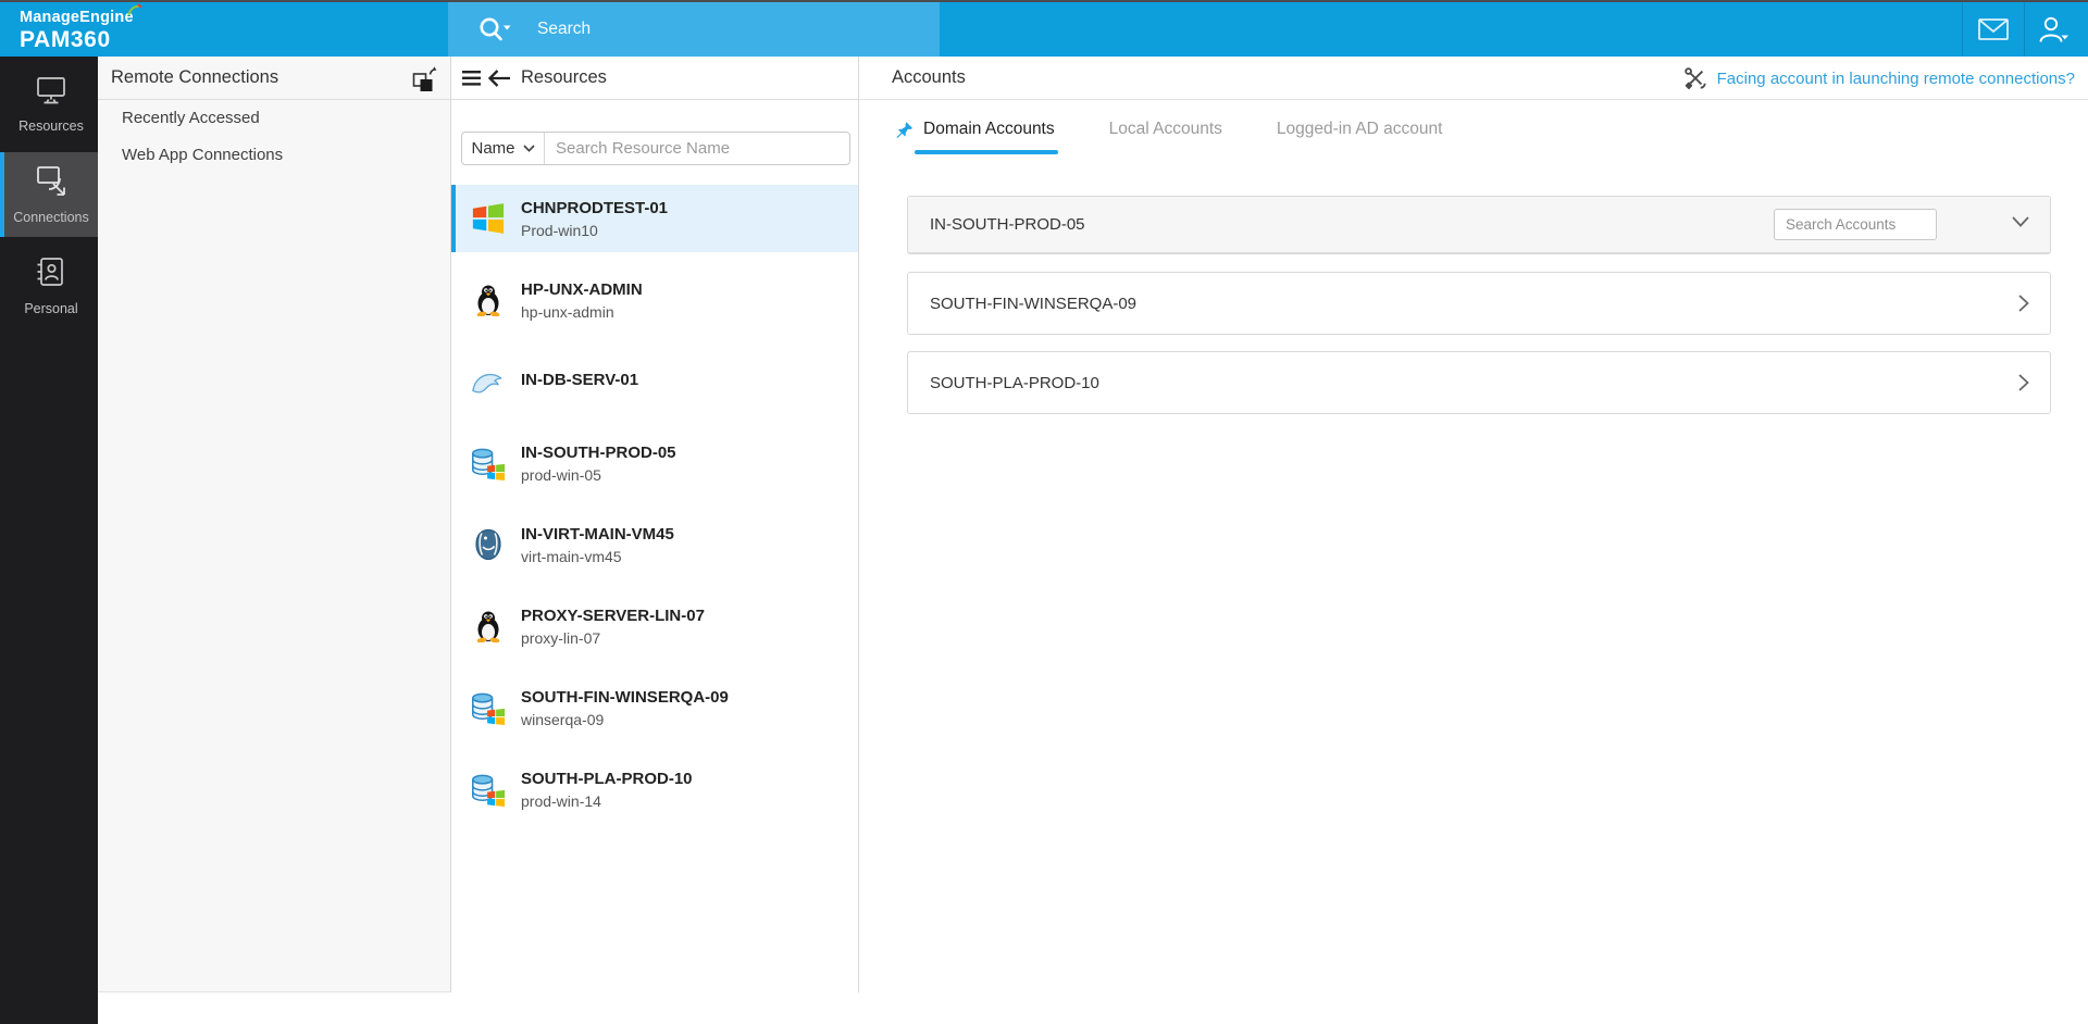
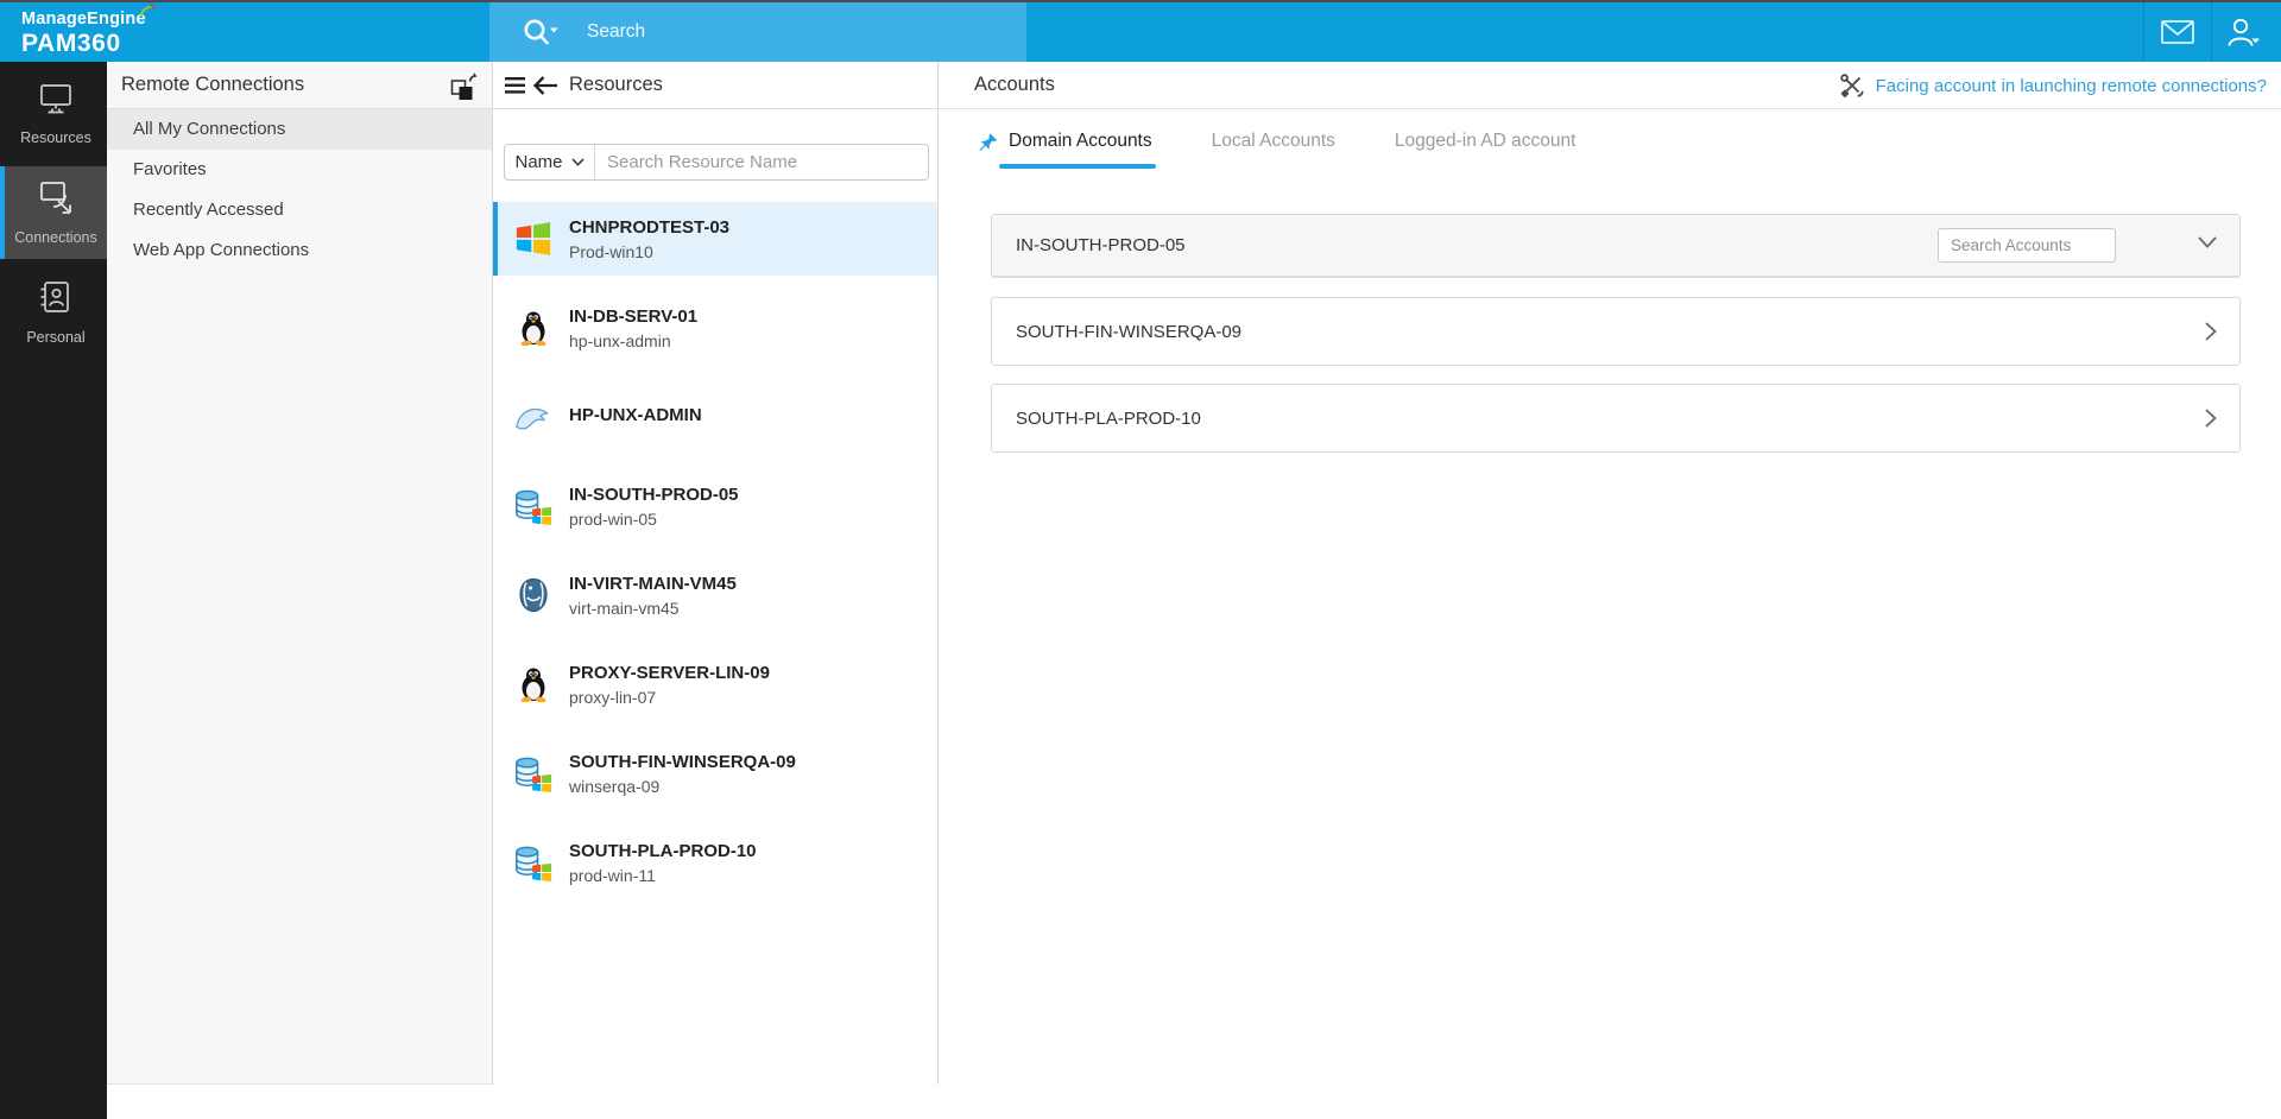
  ManageEngine
  PAM360
  Search
  Resources
  Connections
  Personal
  Remote Connections
+ All My Connections
+ Favorites
  Recently Accessed
  Web App Connections
  Resources
  Name
  Search Resource Name
- CHNPRODTEST-01
+ CHNPRODTEST-03
  Prod-win10
- HP-UNX-ADMIN
+ IN-DB-SERV-01
  hp-unx-admin
- IN-DB-SERV-01
+ HP-UNX-ADMIN
  IN-SOUTH-PROD-05
  prod-win-05
  IN-VIRT-MAIN-VM45
  virt-main-vm45
- PROXY-SERVER-LIN-07
+ PROXY-SERVER-LIN-09
  proxy-lin-07
  SOUTH-FIN-WINSERQA-09
  winserqa-09
  SOUTH-PLA-PROD-10
- prod-win-14
+ prod-win-11
  Accounts
  Facing account in launching remote connections?
  Domain Accounts
  Local Accounts
  Logged-in AD account
  IN-SOUTH-PROD-05
  Search Accounts
  SOUTH-FIN-WINSERQA-09
  SOUTH-PLA-PROD-10
